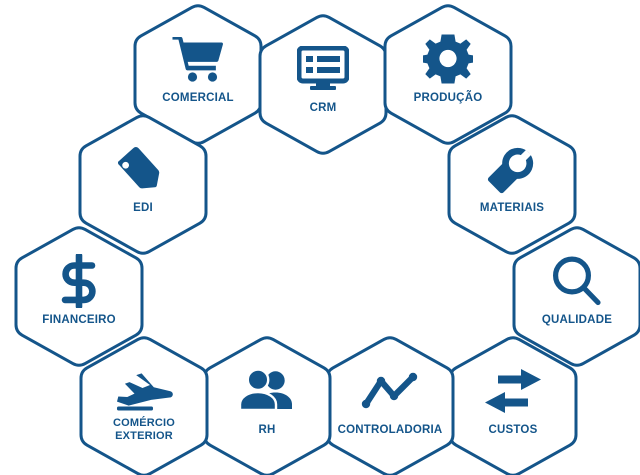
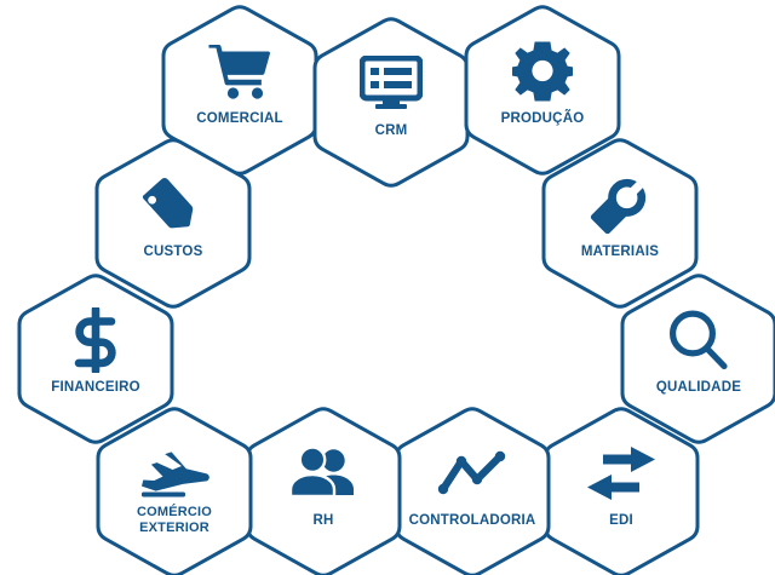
  COMERCIAL
  CRM
  PRODUÇÃO
  MATERIAIS
  QUALIDADE
- CUSTOS
+ EDI
  CONTROLADORIA
  RH
  COMÉRCIO
  EXTERIOR
  FINANCEIRO
- EDI
+ CUSTOS
